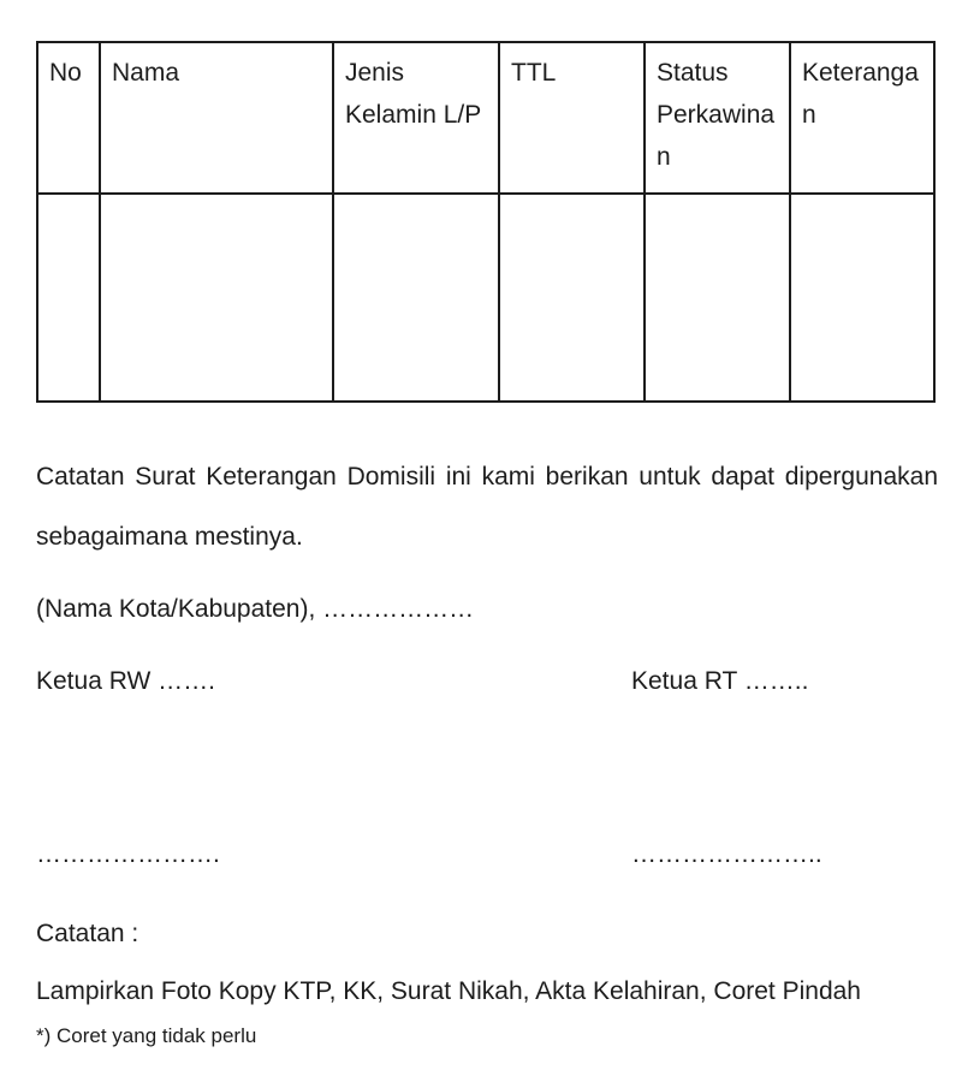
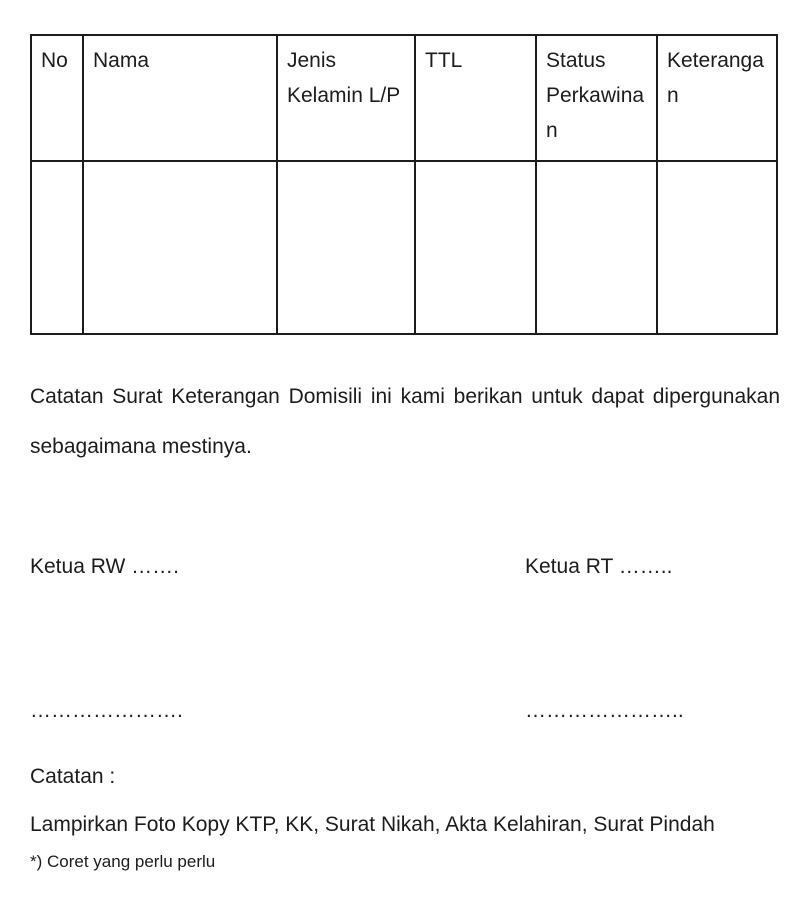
  No	Nama	Jenis Kelamin L/P	TTL	Status Perkawina n	Keteranga n
  Catatan Surat Keterangan Domisili ini kami berikan untuk dapat dipergunakan
  sebagaimana mestinya.
- (Nama Kota/Kabupaten), ………………
  Ketua RW …….
  Ketua RT ……..
  ………………….
  …………………..
  Catatan :
- Lampirkan Foto Kopy KTP, KK, Surat Nikah, Akta Kelahiran, Coret Pindah
+ Lampirkan Foto Kopy KTP, KK, Surat Nikah, Akta Kelahiran, Surat Pindah
- *) Coret yang tidak perlu
+ *) Coret yang perlu perlu
